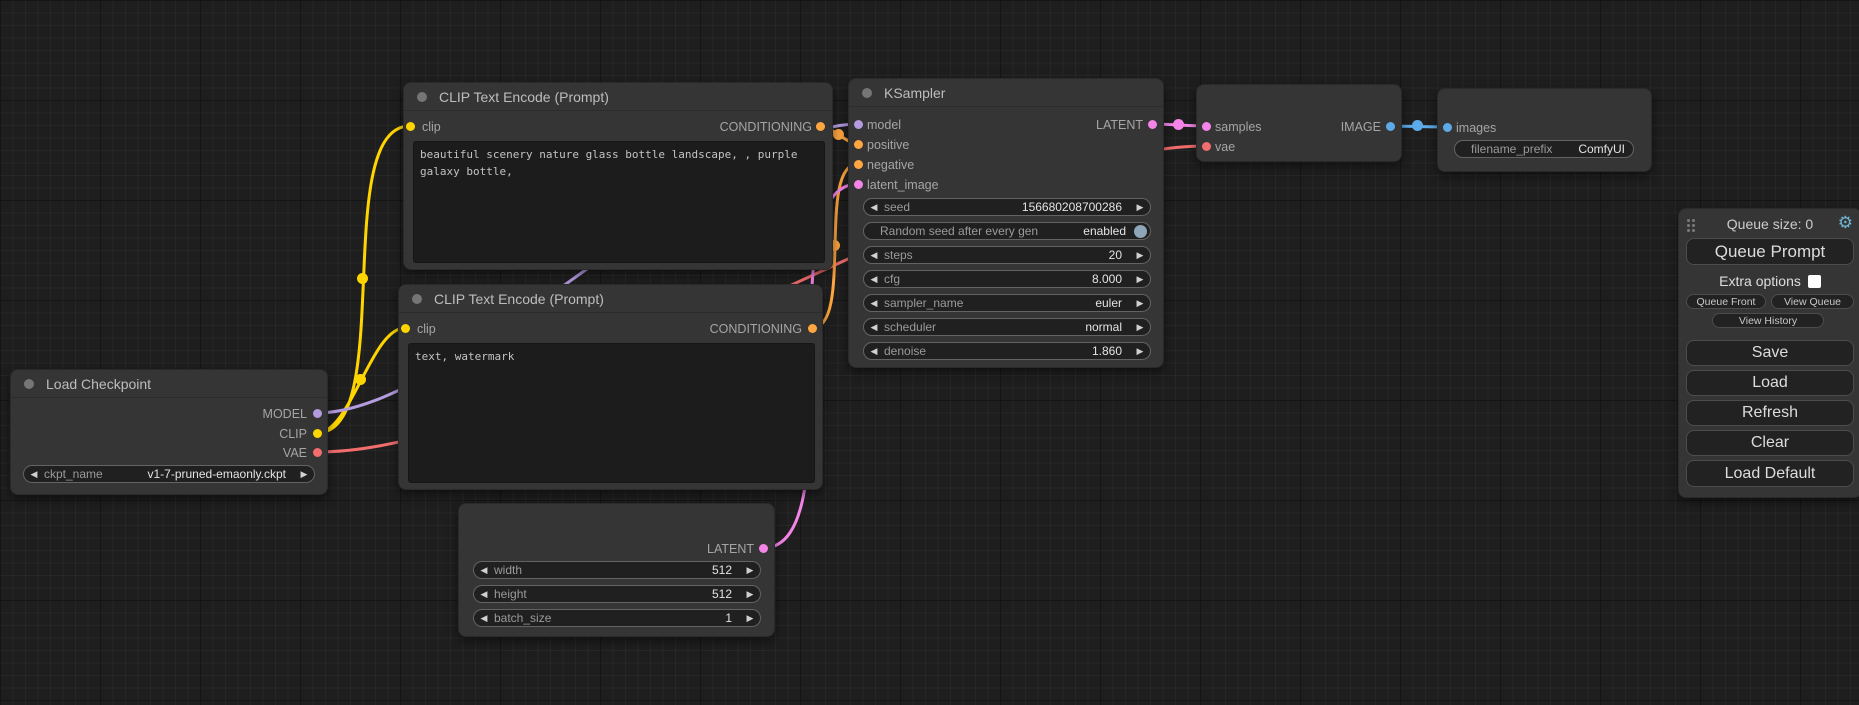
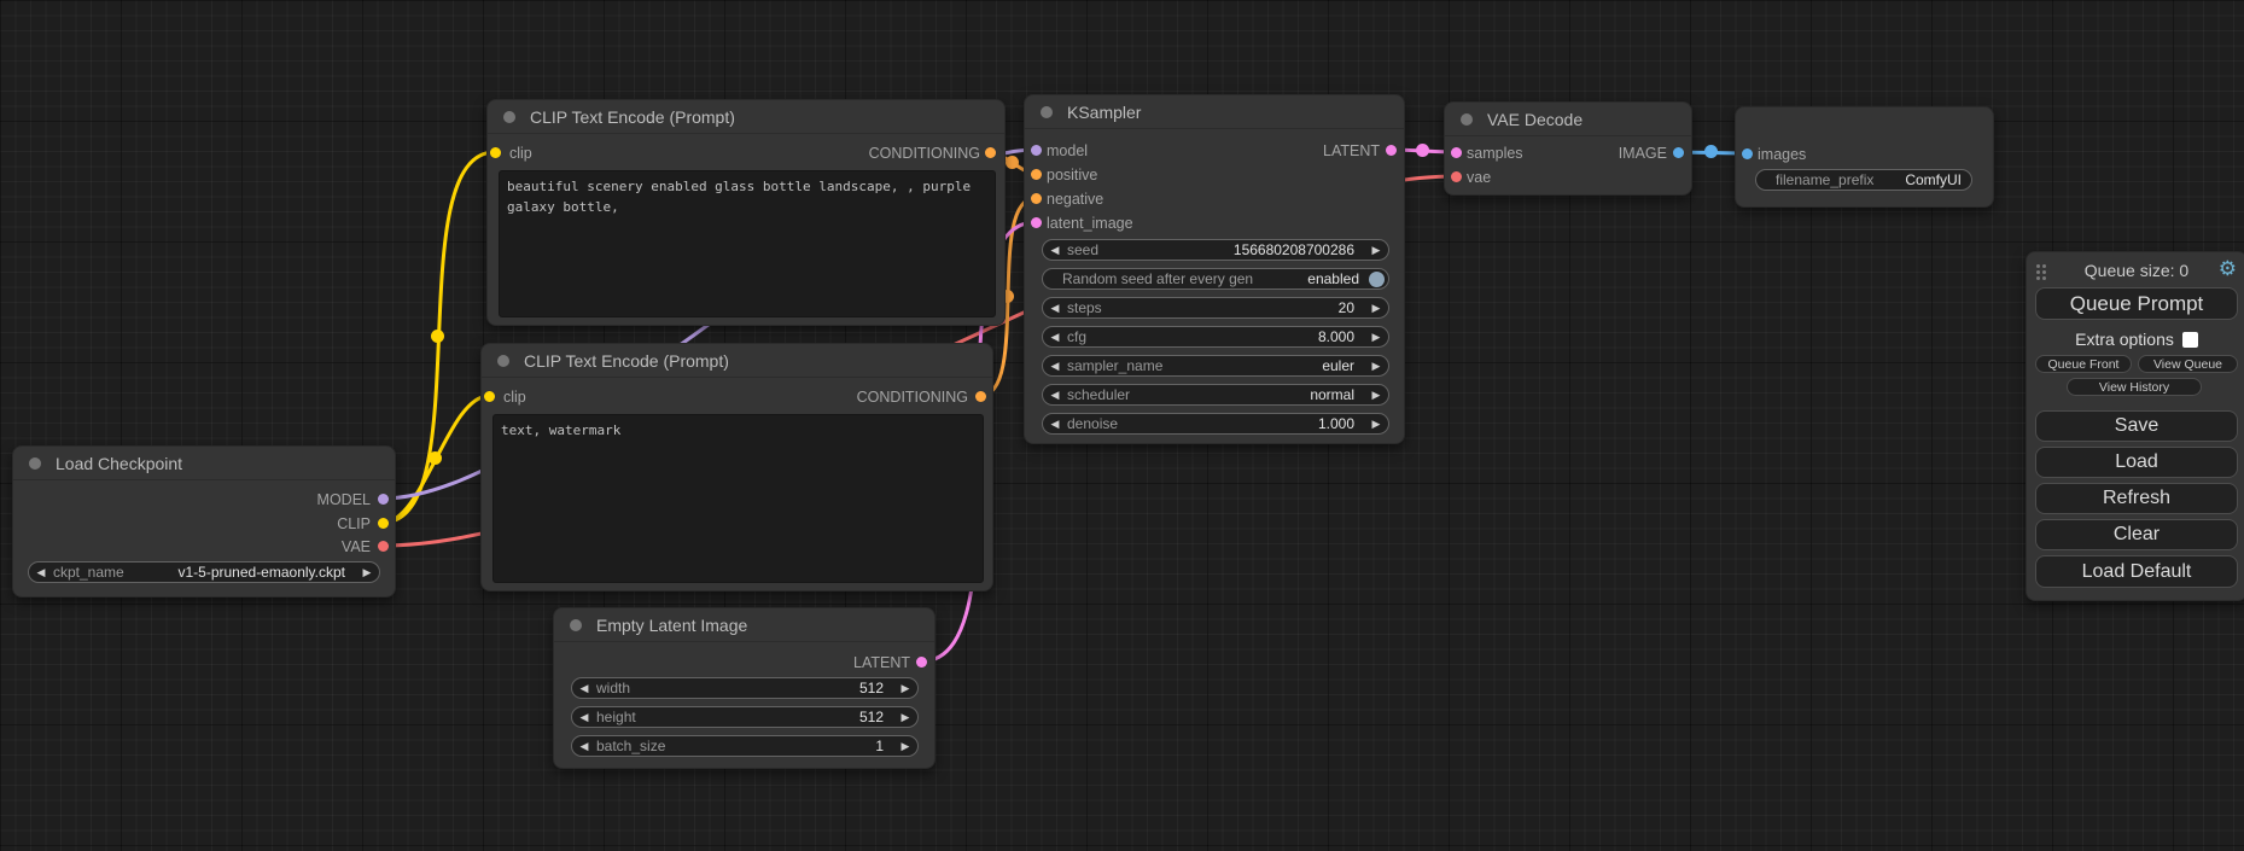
  Load Checkpoint
  MODEL
  CLIP
  VAE
  ◀
  ckpt_name
- v1-7-pruned-emaonly.ckpt
+ v1-5-pruned-emaonly.ckpt
  ▶
  CLIP Text Encode (Prompt)
  clip
  CONDITIONING
- beautiful scenery nature glass bottle landscape, , purple galaxy bottle,
+ beautiful scenery enabled glass bottle landscape, , purple galaxy bottle,
  CLIP Text Encode (Prompt)
  clip
  CONDITIONING
  text, watermark
+ Empty Latent Image
  LATENT
  ◀
  width
  512
  ▶
  ◀
  height
  512
  ▶
  ◀
  batch_size
  1
  ▶
  KSampler
  model
  positive
  negative
  latent_image
  LATENT
  ◀
  seed
  156680208700286
  ▶
  Random seed after every gen
  enabled
  ◀
  steps
  20
  ▶
  ◀
  cfg
  8.000
  ▶
  ◀
  sampler_name
  euler
  ▶
  ◀
  scheduler
  normal
  ▶
  ◀
  denoise
- 1.860
+ 1.000
  ▶
+ VAE Decode
  samples
  vae
  IMAGE
  images
  filename_prefix
  ComfyUI
  Queue size: 0
  ⚙
  Queue Prompt
  Extra options
  Queue Front
  View Queue
  View History
  Save
  Load
  Refresh
  Clear
  Load Default
